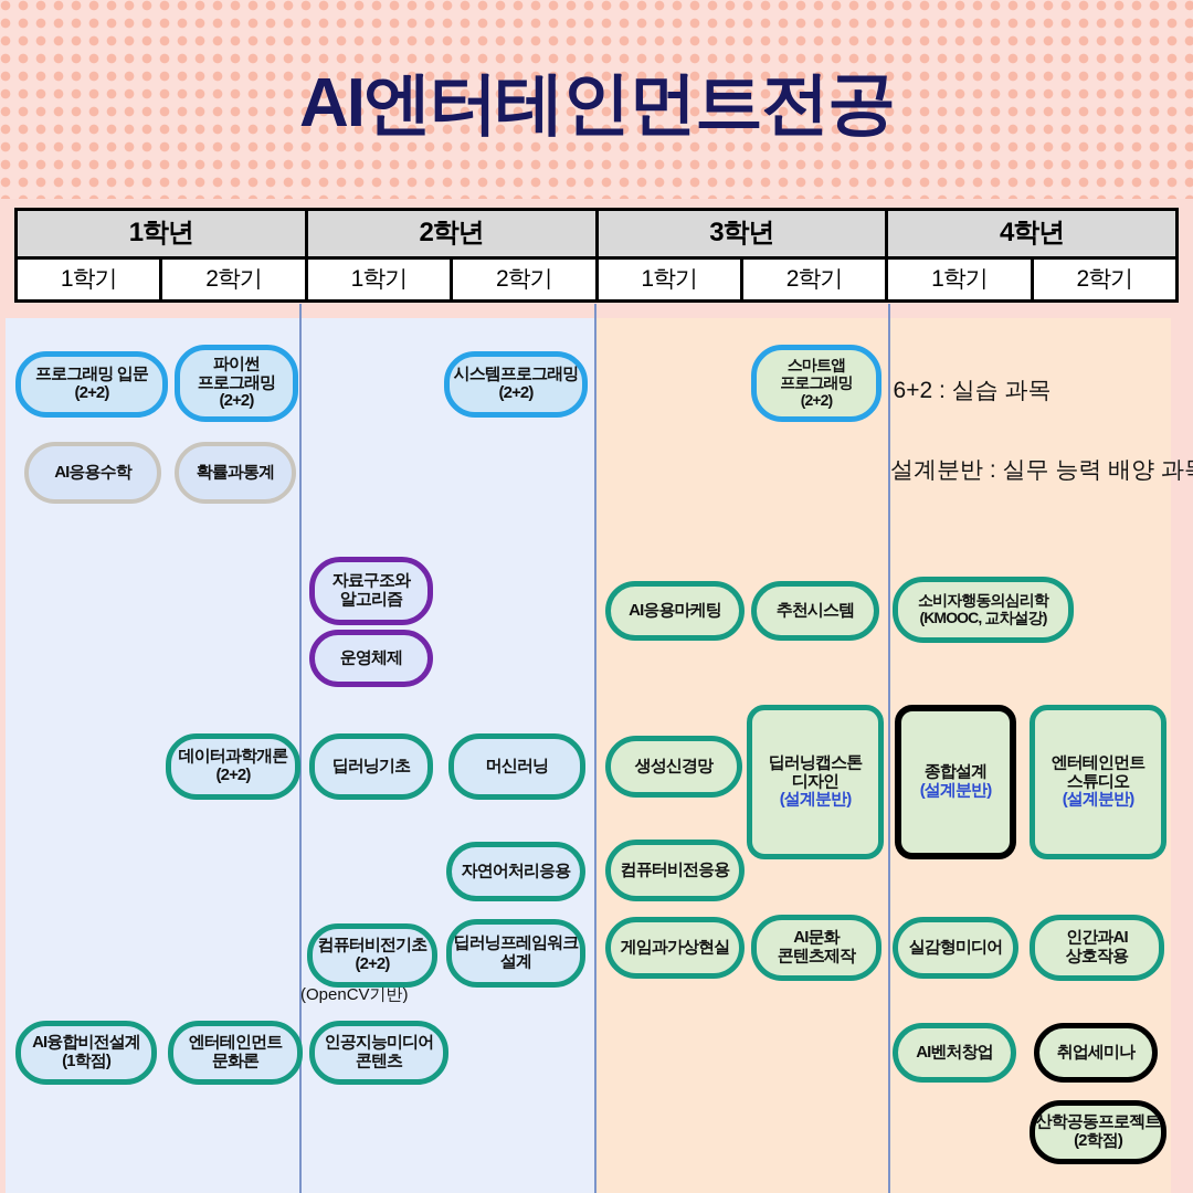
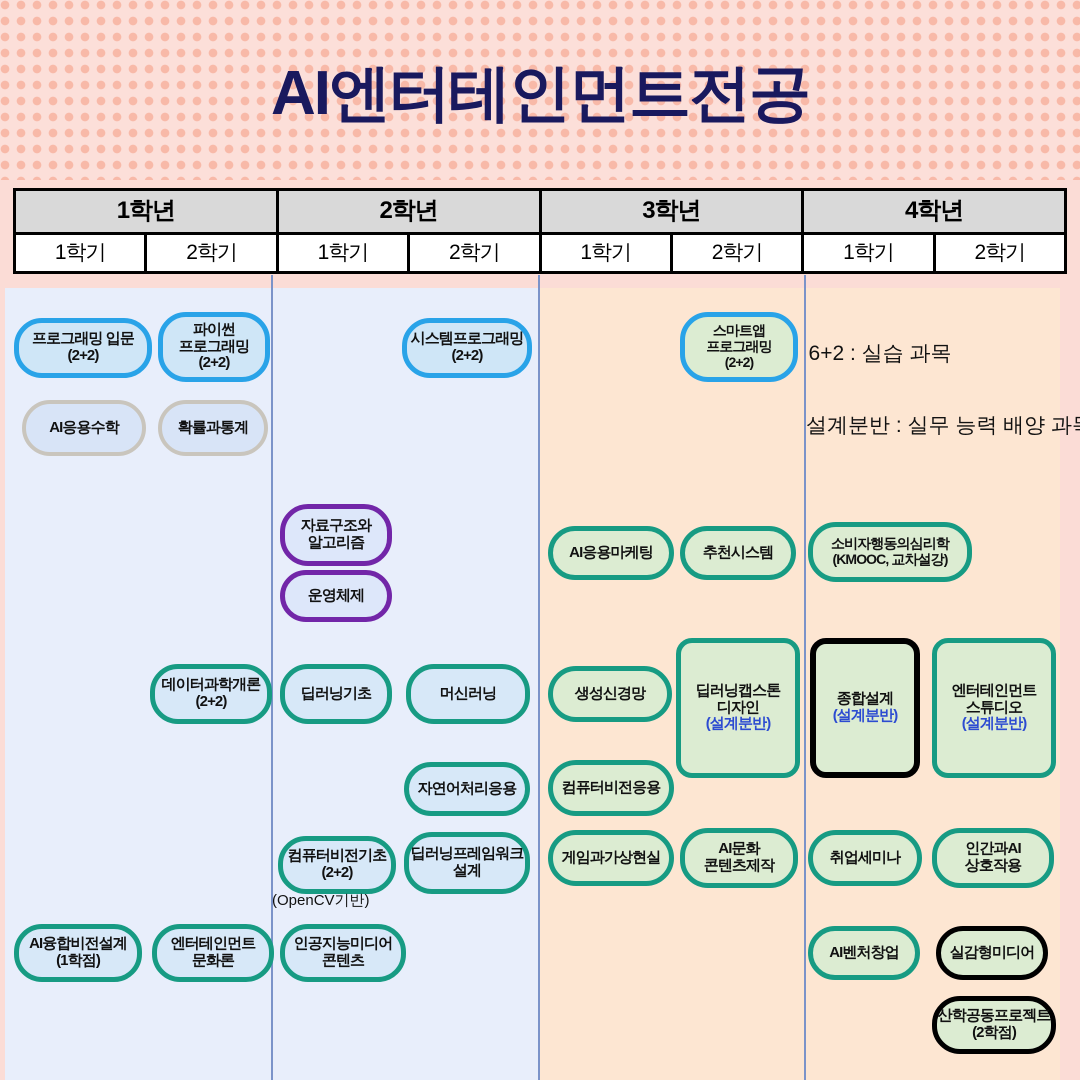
  AI엔터테인먼트전공
  1학년
  2학년
  3학년
  4학년
  1학기
  2학기
  1학기
  2학기
  1학기
  2학기
  1학기
  2학기
  6+2 : 실습 과목
  설계분반 : 실무 능력 배양 과
  프로그래밍 입문
  (2+2)
  파이썬
  프로그래밍
  (2+2)
  AI응용수학
  확률과통계
  시스템프로그래밍
  (2+2)
  스마트앱
  프로그래밍
  (2+2)
  자료구조와
  알고리즘
  운영체제
  AI응용마케팅
  추천시스템
  소비자행동의심리학
  (KMOOC, 교차설강)
  데이터과학개론
  (2+2)
  딥러닝기초
  머신러닝
  생성신경망
  딥러닝캡스톤
  디자인
  (설계분반)
  종합설계
  (설계분반)
  엔터테인먼트
  스튜디오
  (설계분반)
  자연어처리응용
  컴퓨터비전응용
  컴퓨터비전기초
  (2+2)
  딥러닝프레임워크
  설계
  게임과가상현실
  AI문화
  콘텐츠제작
- 실감형미디어
+ 취업세미나
  인간과AI
  상호작용
  AI융합비전설계
  (1학점)
  엔터테인먼트
  문화론
  인공지능미디어
  콘텐츠
  AI벤처창업
- 취업세미나
+ 실감형미디어
  산학공동프로젝트
  (2학점)
  (OpenCV기반)
